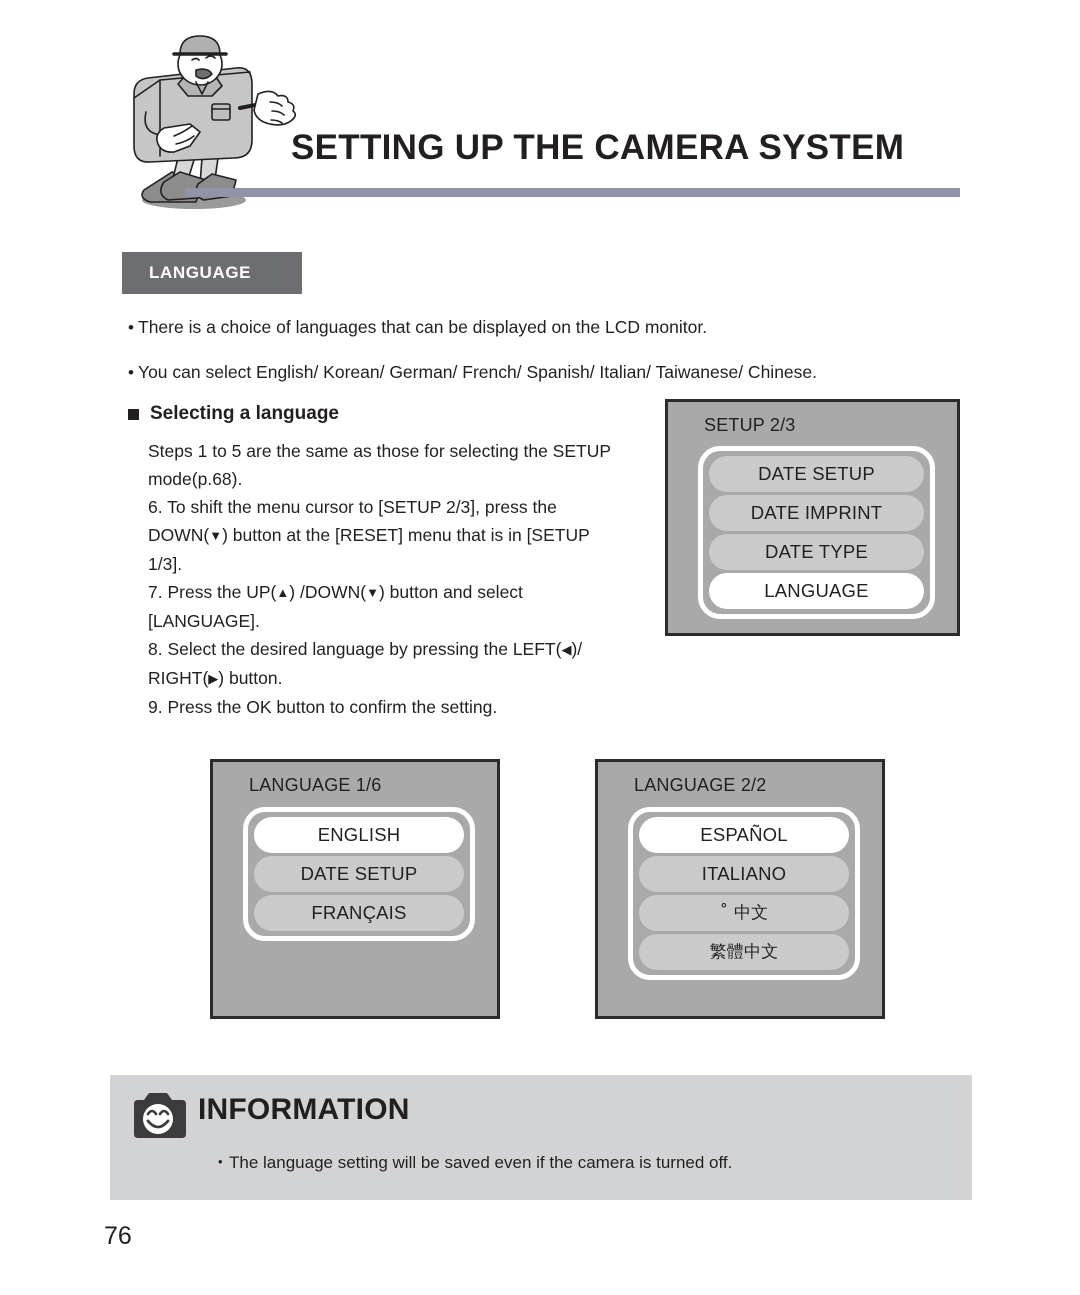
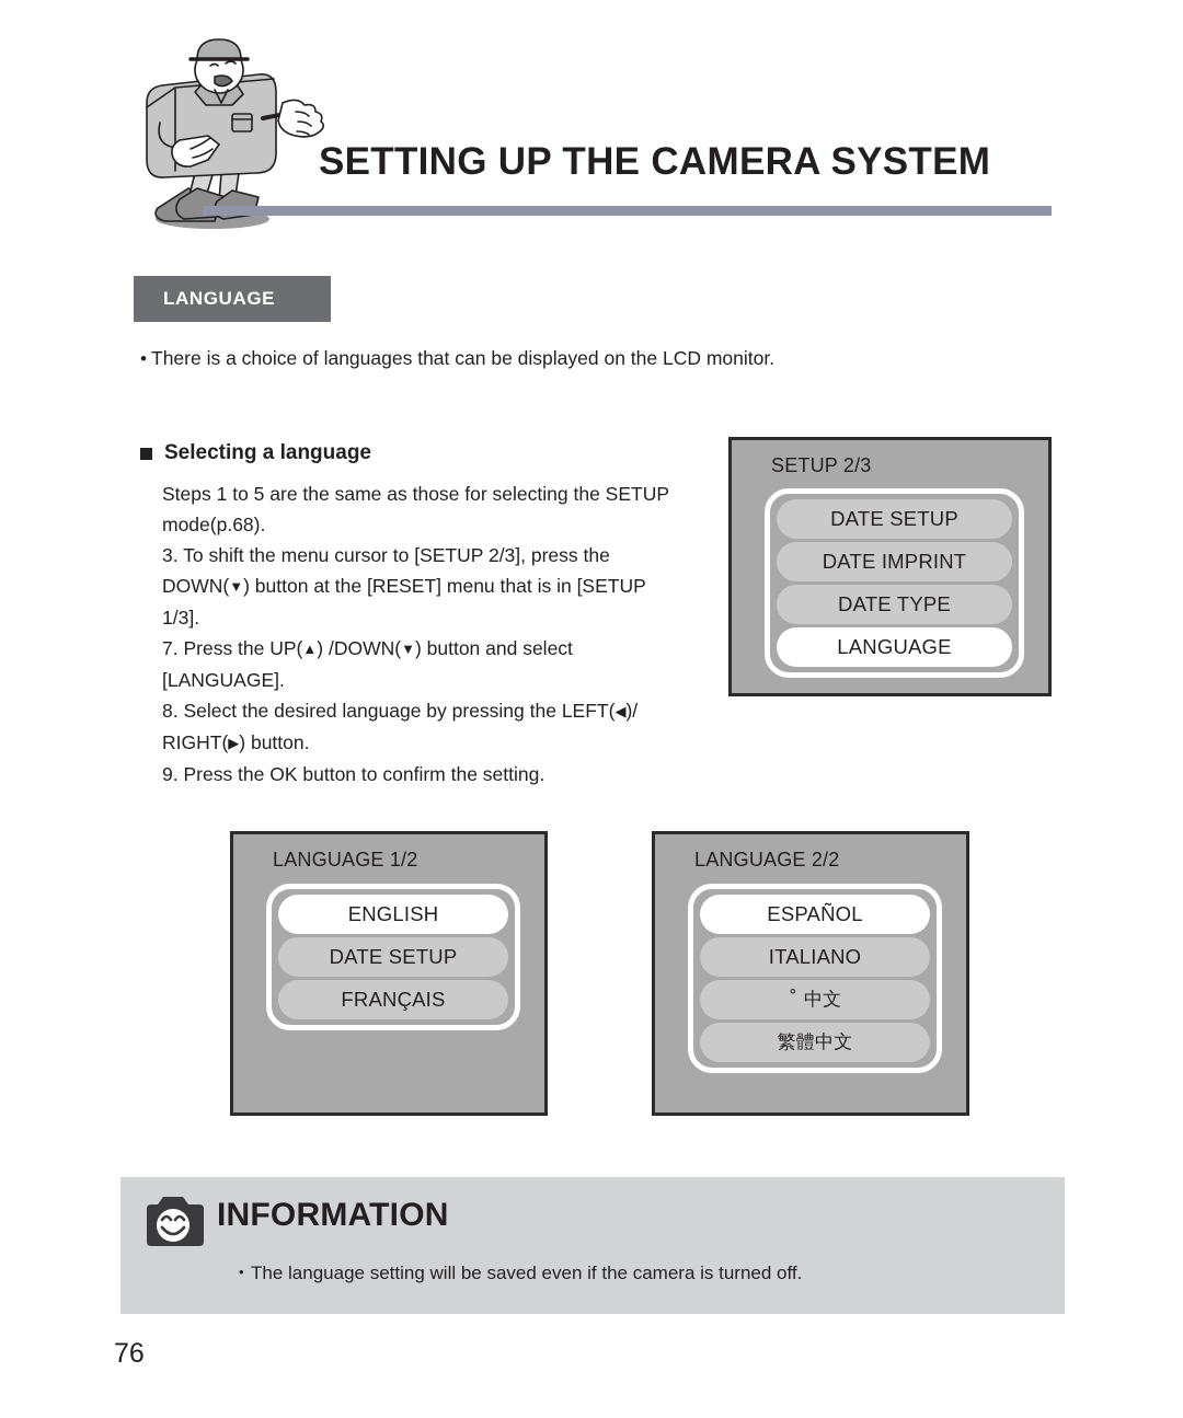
  SETTING UP THE CAMERA SYSTEM
  LANGUAGE
  • There is a choice of languages that can be displayed on the LCD monitor.
- • You can select English/ Korean/ German/ French/ Spanish/ Italian/ Taiwanese/ Chinese.
  Selecting a language
  Steps 1 to 5 are the same as those for selecting the SETUP
  mode(p.68).
- 6. To shift the menu cursor to [SETUP 2/3], press the
+ 3. To shift the menu cursor to [SETUP 2/3], press the
  DOWN(▼) button at the [RESET] menu that is in [SETUP
  1/3].
  7. Press the UP(▲) /DOWN(▼) button and select
  [LANGUAGE].
  8. Select the desired language by pressing the LEFT(◀)/
  RIGHT(▶) button.
  9. Press the OK button to confirm the setting.
  SETUP 2/3
  DATE SETUP
  DATE IMPRINT
  DATE TYPE
  LANGUAGE
- LANGUAGE 1/6
+ LANGUAGE 1/2
  ENGLISH
  DATE SETUP
  FRANÇAIS
  LANGUAGE 2/2
  ESPAÑOL
  ITALIANO
  ˚ 中文
  繁體中文
  INFORMATION
  • The language setting will be saved even if the camera is turned off.
  76
